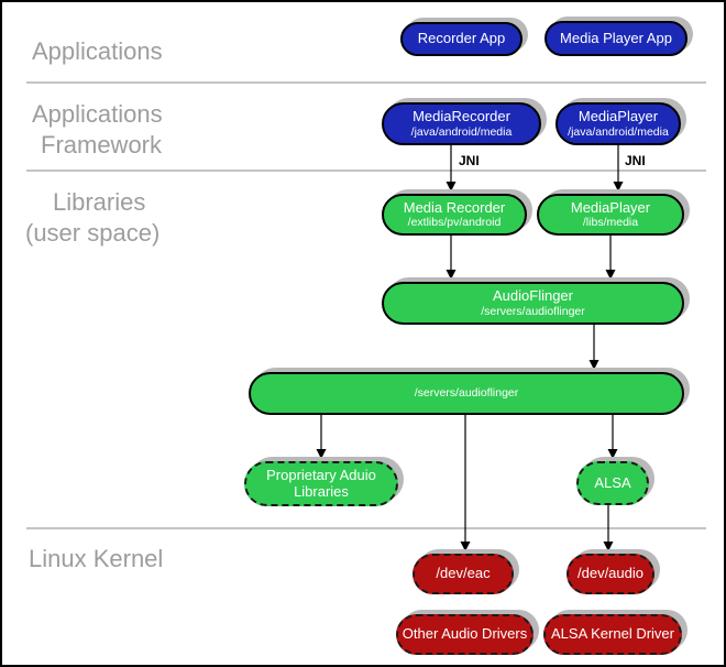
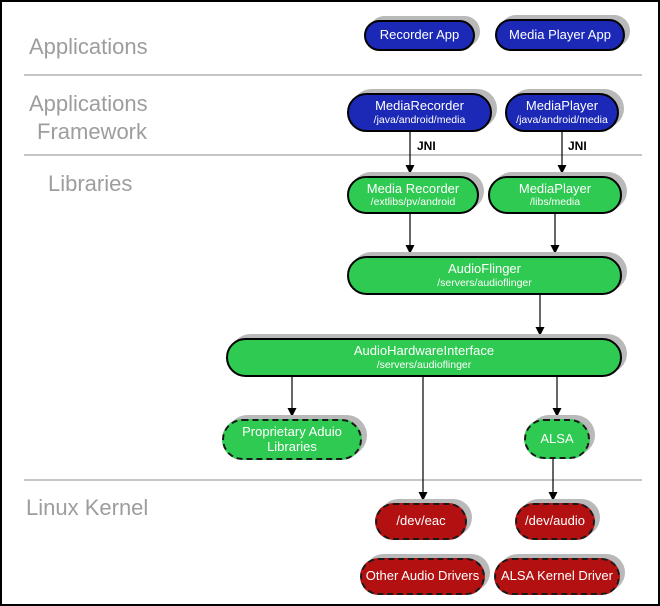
  Applications
  Applications
  Framework
  Libraries
- (user space)
  Linux Kernel
  JNI
  JNI
  Recorder App
  Media Player App
  MediaRecorder
  /java/android/media
  MediaPlayer
  /java/android/media
  Media Recorder
  /extlibs/pv/android
  MediaPlayer
  /libs/media
  AudioFlinger
  /servers/audioflinger
+ AudioHardwareInterface
  /servers/audioflinger
  Proprietary Aduio
  Libraries
  ALSA
  /dev/eac
  /dev/audio
  Other Audio Drivers
  ALSA Kernel Driver
